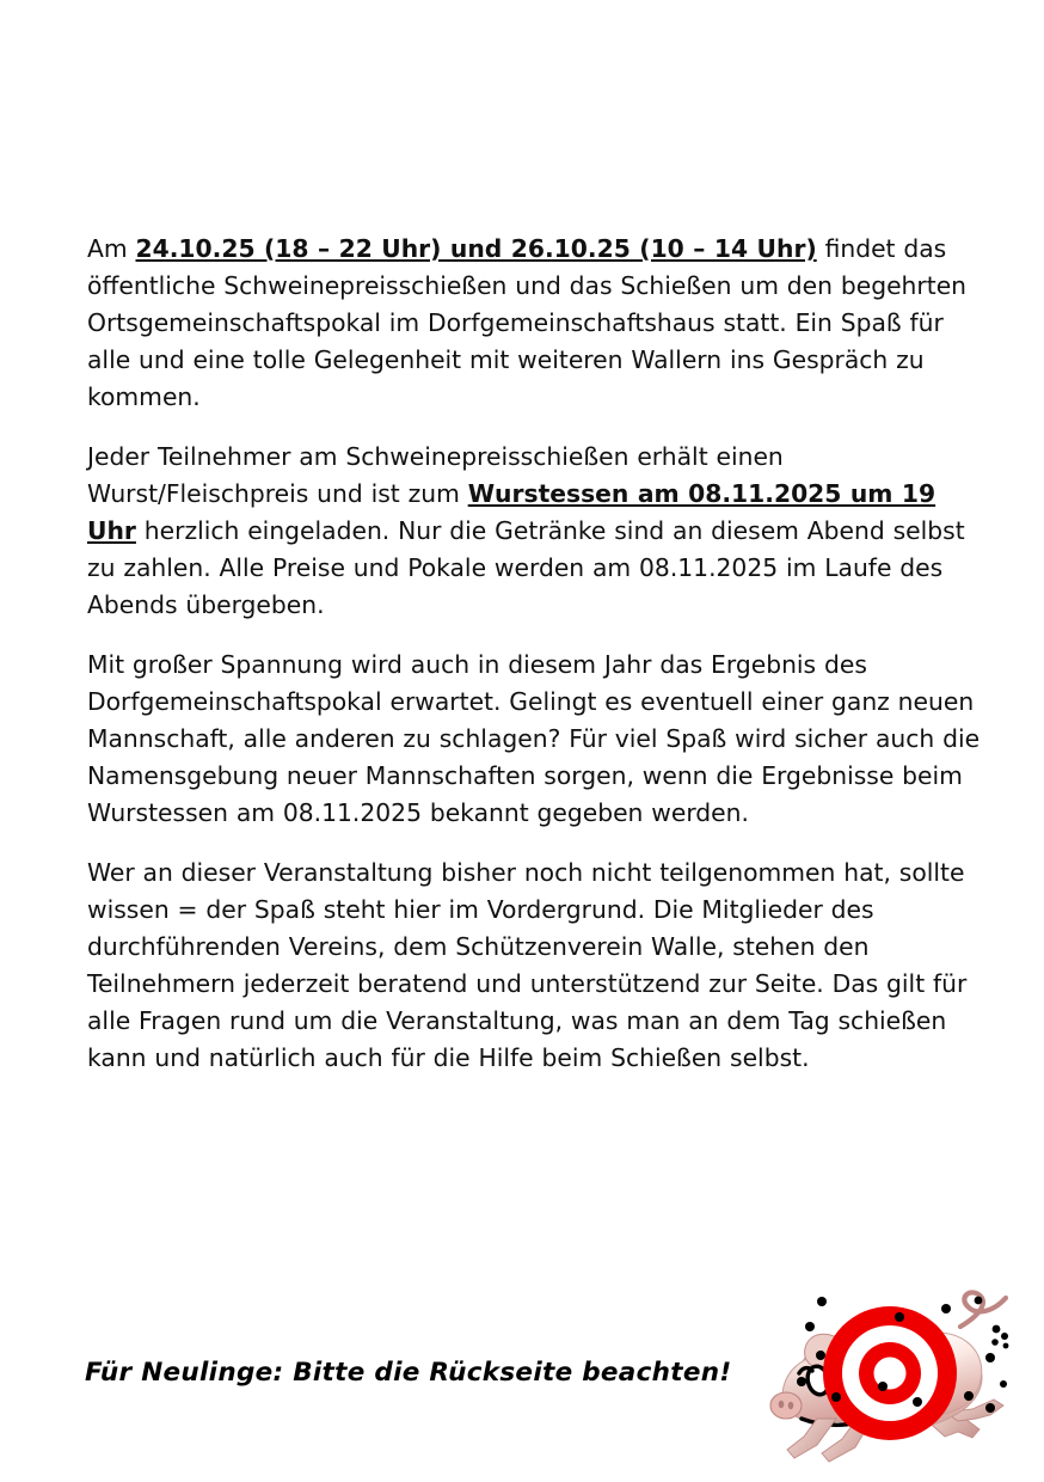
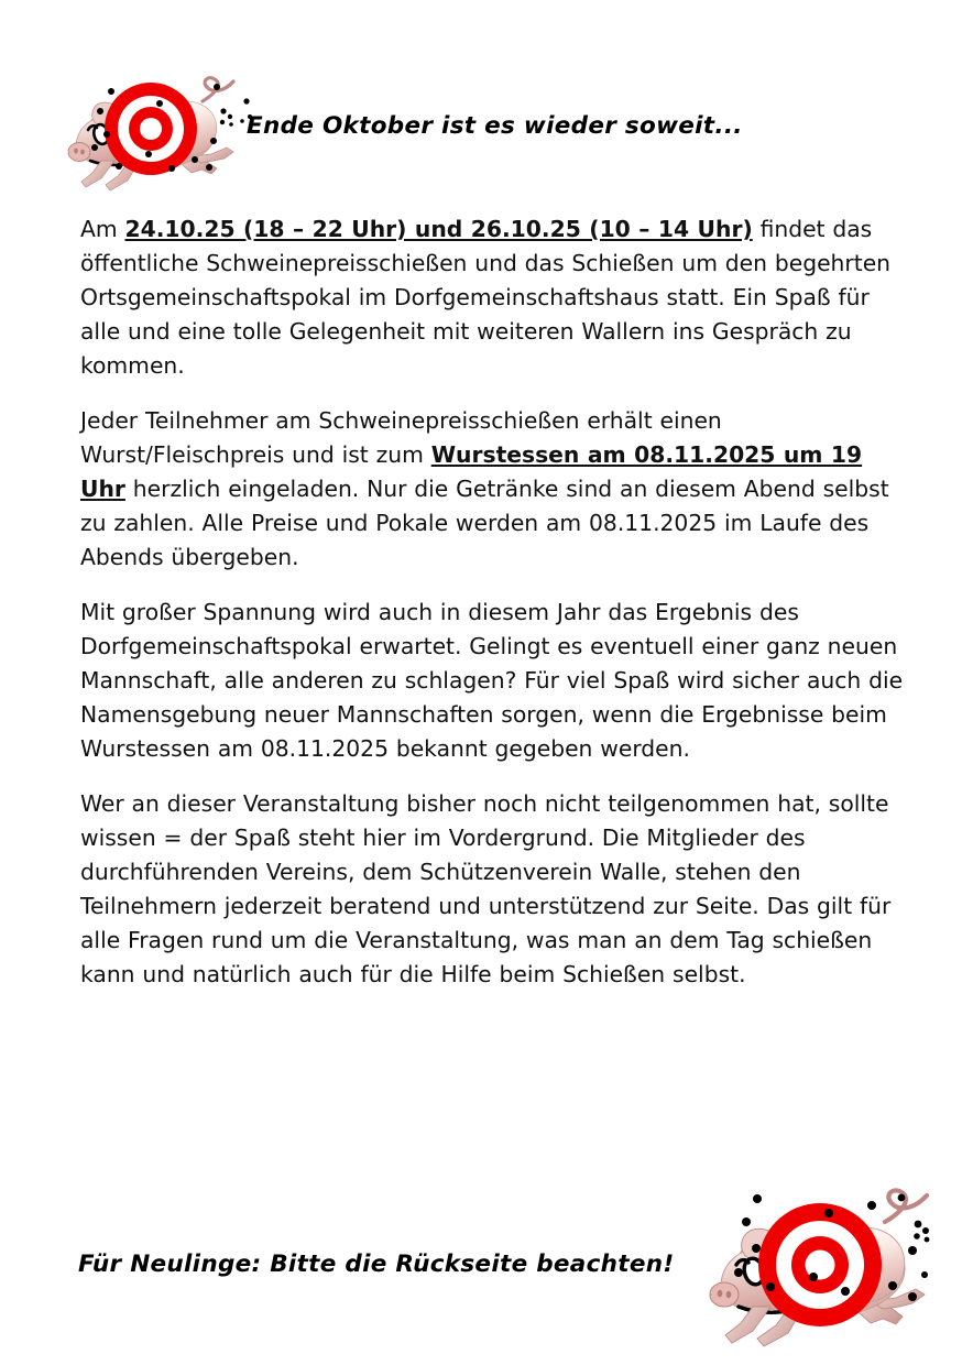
+ Ende Oktober ist es wieder soweit...
  Am 24.10.25 (18 – 22 Uhr) und 26.10.25 (10 – 14 Uhr) findet das öffentliche Schweinepreisschießen und das Schießen um den begehrten Ortsgemeinschaftspokal im Dorfgemeinschaftshaus statt. Ein Spaß für alle und eine tolle Gelegenheit mit weiteren Wallern ins Gespräch zu kommen.
  Jeder Teilnehmer am Schweinepreisschießen erhält einen Wurst/Fleischpreis und ist zum Wurstessen am 08.11.2025 um 19 Uhr herzlich eingeladen. Nur die Getränke sind an diesem Abend selbst zu zahlen. Alle Preise und Pokale werden am 08.11.2025 im Laufe des Abends übergeben.
  Mit großer Spannung wird auch in diesem Jahr das Ergebnis des Dorfgemeinschaftspokal erwartet. Gelingt es eventuell einer ganz neuen Mannschaft, alle anderen zu schlagen? Für viel Spaß wird sicher auch die Namensgebung neuer Mannschaften sorgen, wenn die Ergebnisse beim Wurstessen am 08.11.2025 bekannt gegeben werden.
  Wer an dieser Veranstaltung bisher noch nicht teilgenommen hat, sollte wissen = der Spaß steht hier im Vordergrund. Die Mitglieder des durchführenden Vereins, dem Schützenverein Walle, stehen den Teilnehmern jederzeit beratend und unterstützend zur Seite. Das gilt für alle Fragen rund um die Veranstaltung, was man an dem Tag schießen kann und natürlich auch für die Hilfe beim Schießen selbst.
  Für Neulinge: Bitte die Rückseite beachten!
